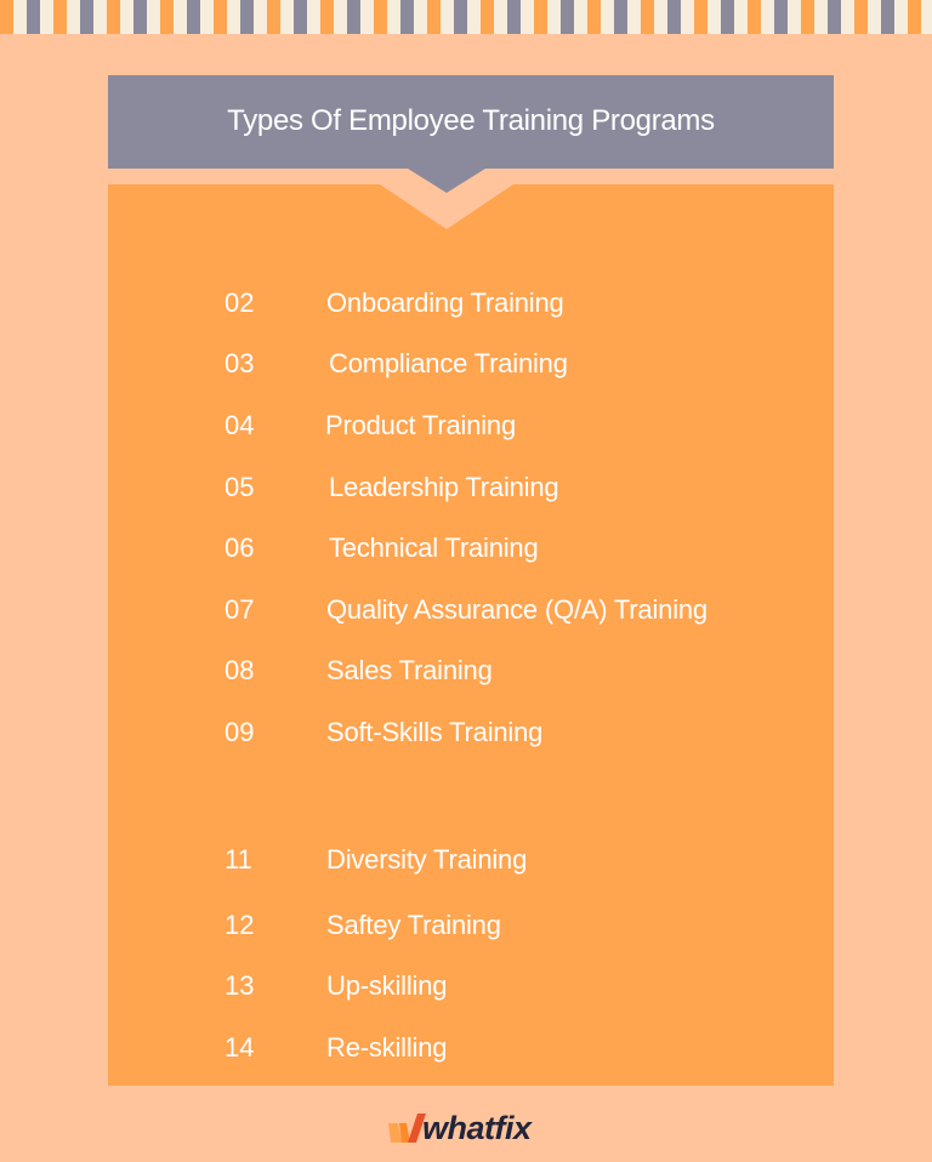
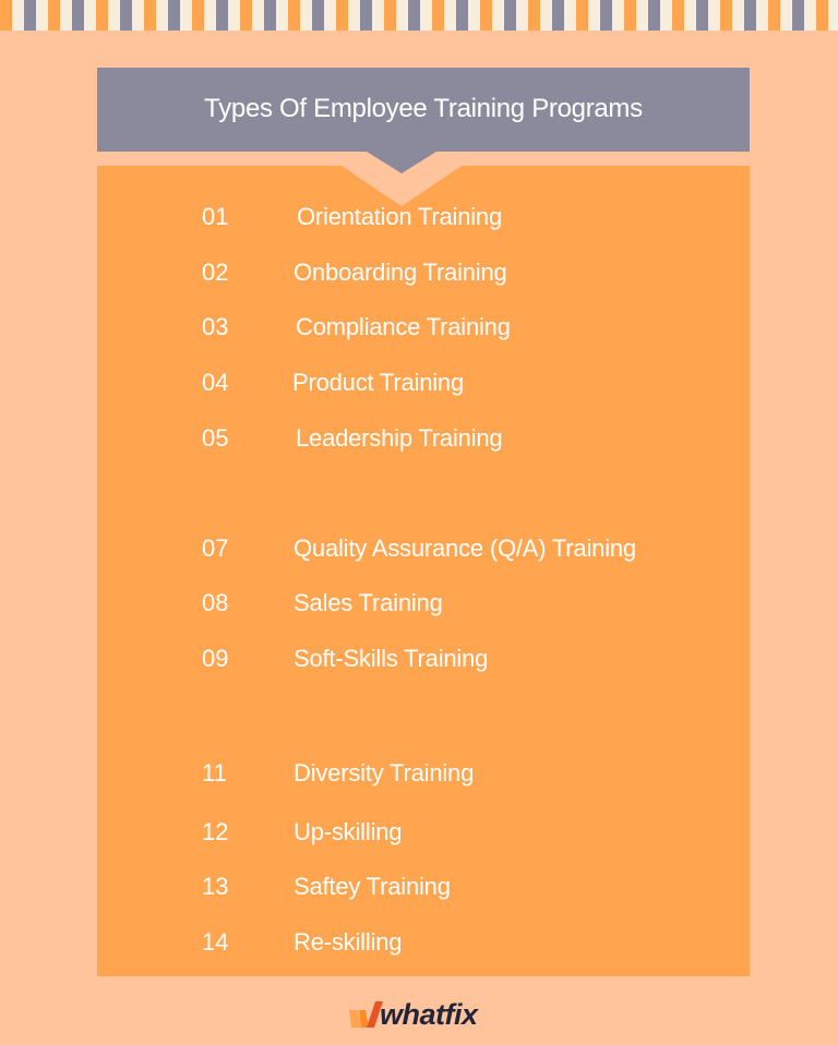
  Types Of Employee Training Programs
+ 01
+ Orientation Training
  02
  Onboarding Training
  03
  Compliance Training
  04
  Product Training
  05
  Leadership Training
- 06
- Technical Training
  07
  Quality Assurance (Q/A) Training
  08
  Sales Training
  09
  Soft-Skills Training
  11
  Diversity Training
  12
- Saftey Training
+ Up-skilling
  13
- Up-skilling
+ Saftey Training
  14
  Re-skilling
  whatfix
